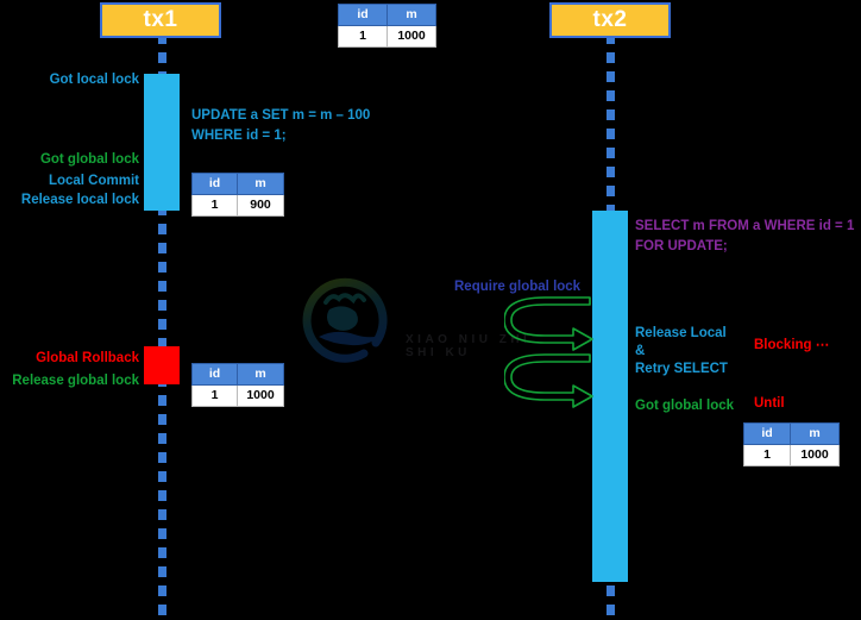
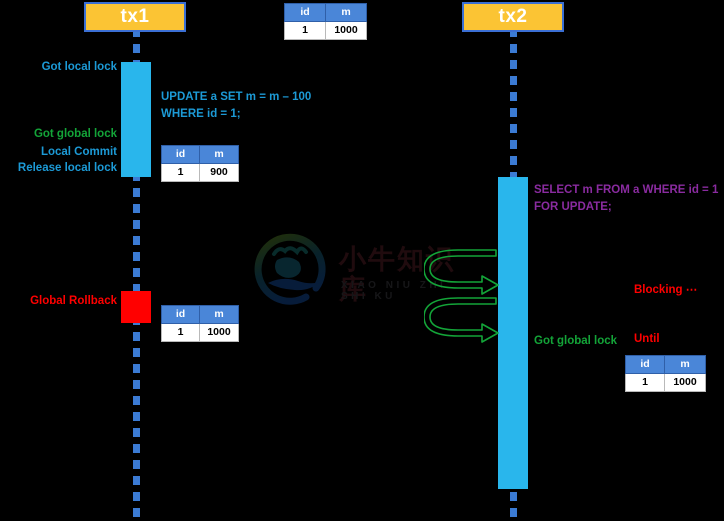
+ 小牛知识库
  XIAO NIU ZHI SHI KU
  tx1
  Got local lock
  Got global lock
  Local Commit
  Release local lock
  Global Rollback
- Release global lock
  UPDATE a SET m = m – 100
  WHERE id = 1;
  tx2
  SELECT m FROM a WHERE id = 1
  FOR UPDATE;
- Require global lock
- Release Local
- &
- Retry SELECT
  Got global lock
  Blocking ⋯
  Until
  id	m
  1	1000
  id	m
  1	900
  id	m
  1	1000
  id	m
  1	1000
